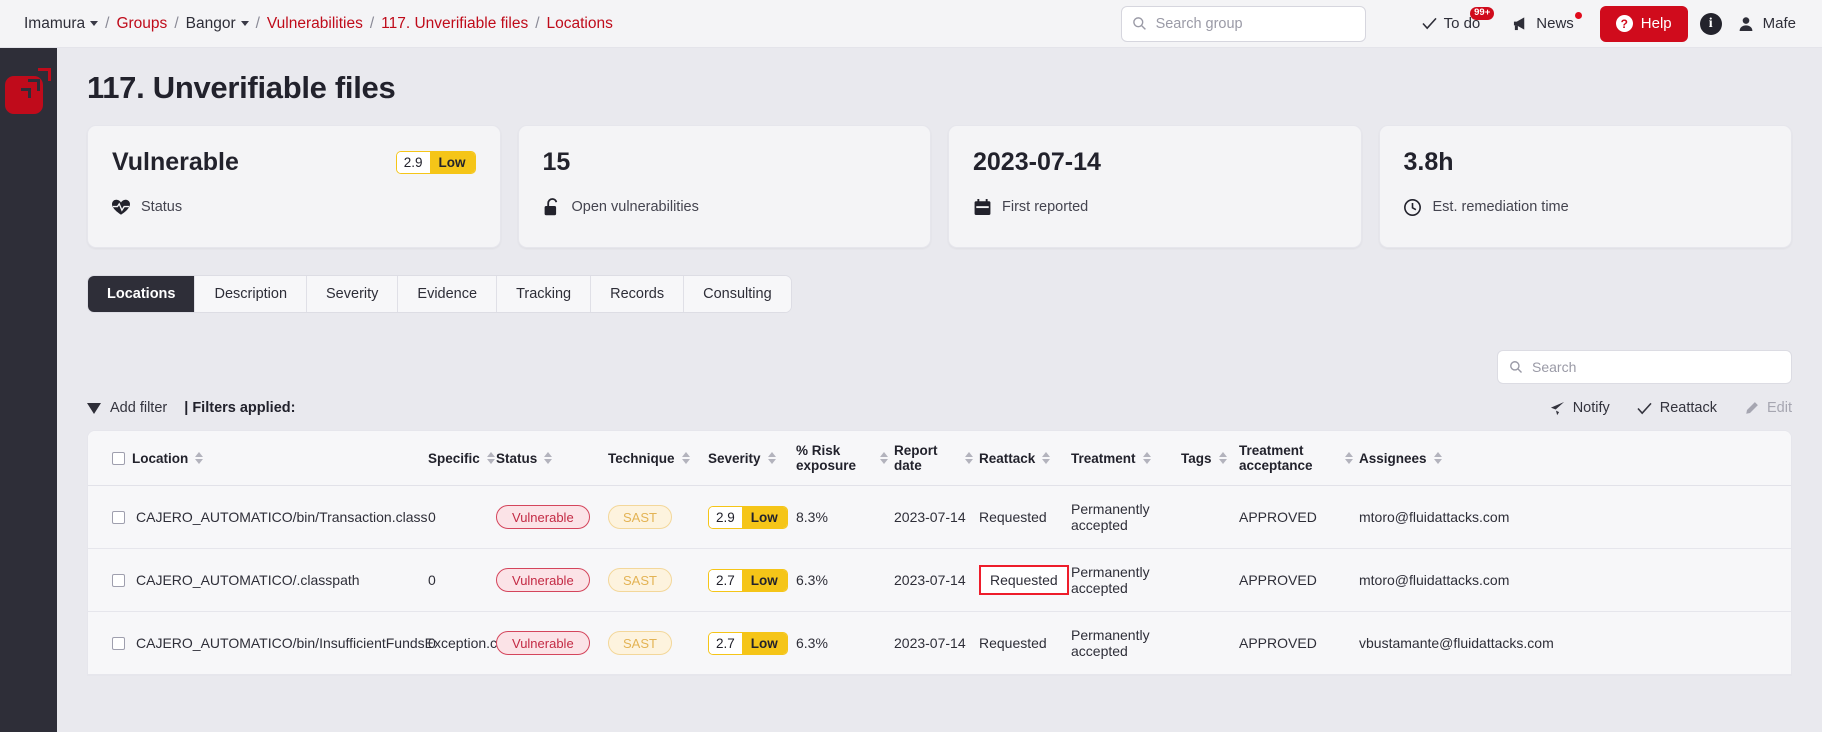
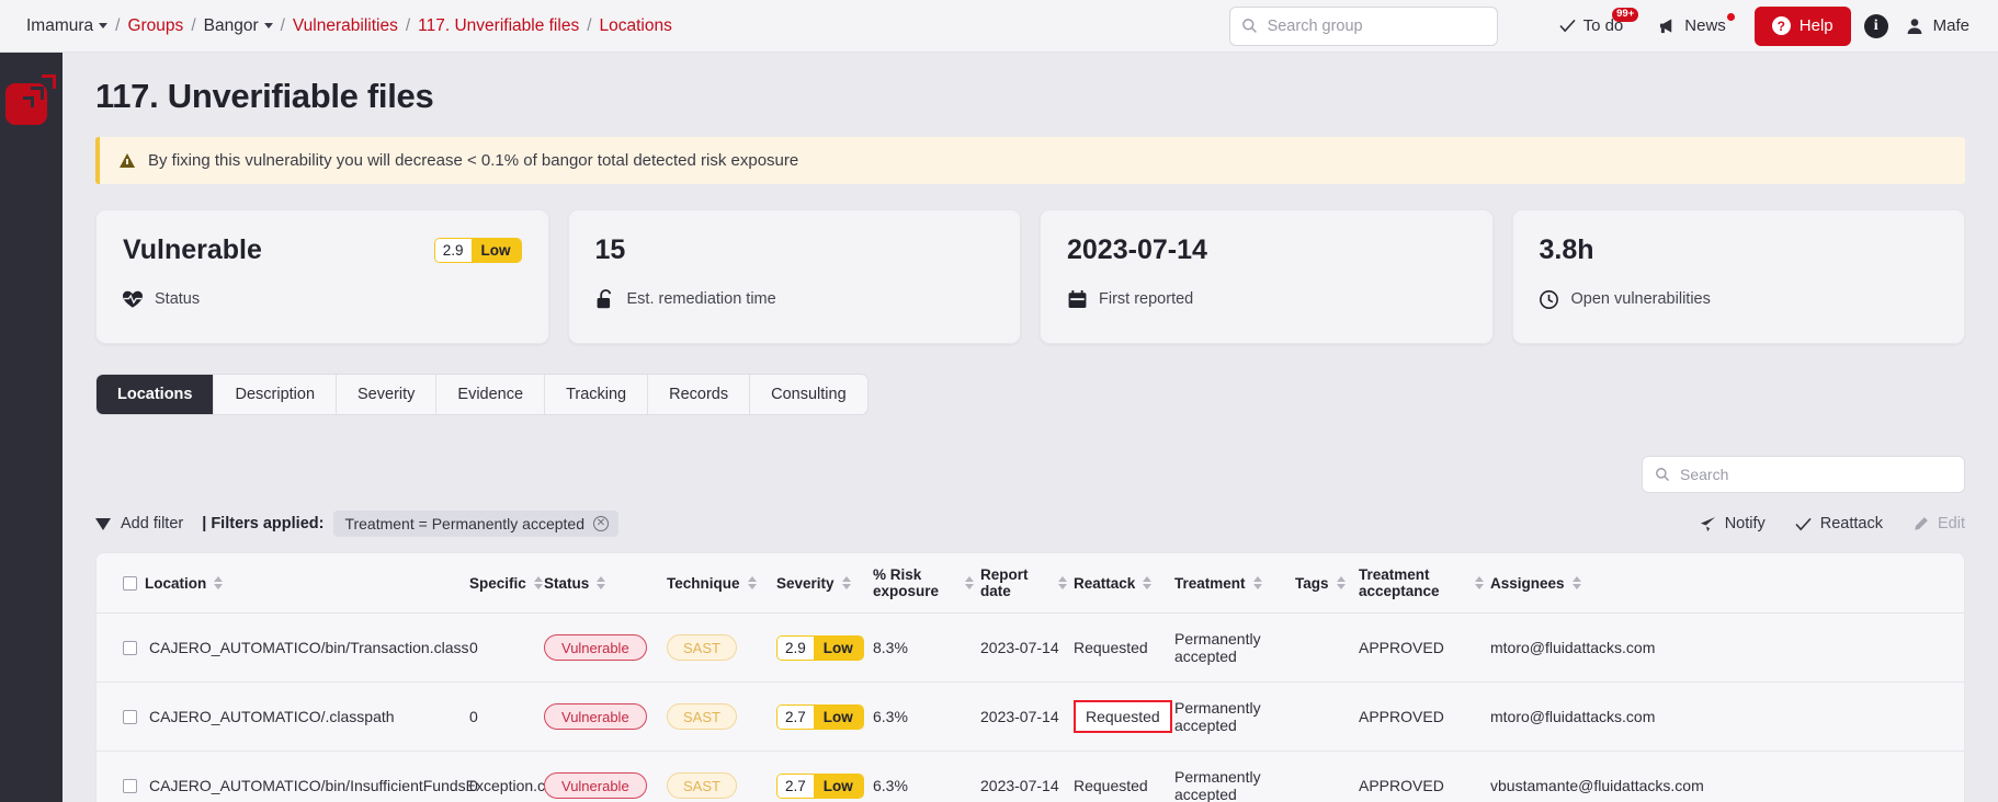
  Imamura
  /
  Groups
  /
  Bangor
  /
  Vulnerabilities
  /
  117. Unverifiable files
  /
  Locations
  Search group
  To do
  99+
  News
  ?
  Help
  i
  Mafe
  117. Unverifiable files
+ By fixing this vulnerability you will decrease < 0.1% of bangor total detected risk exposure
  Vulnerable
  2.9
  Low
  Status
  15
- Open vulnerabilities
+ Est. remediation time
  2023-07-14
  First reported
  3.8h
- Est. remediation time
+ Open vulnerabilities
  Locations
  Description
  Severity
  Evidence
  Tracking
  Records
  Consulting
  Search
  Add filter
  | Filters applied:
+ Treatment = Permanently accepted
+ ✕
  Notify
  Reattack
  Edit
  Location	Specific	Status	Technique	Severity	% Risk exposure	Report date	Reattack	Treatment	Tags	Treatment acceptance	Assignees
  CAJERO_AUTOMATICO/bin/Transaction.class	0	Vulnerable	SAST	2.9 Low	8.3%	2023-07-14	Requested	Permanently accepted		APPROVED	mtoro@fluidattacks.com
  CAJERO_AUTOMATICO/.classpath	0	Vulnerable	SAST	2.7 Low	6.3%	2023-07-14	Requested	Permanently accepted		APPROVED	mtoro@fluidattacks.com
  CAJERO_AUTOMATICO/bin/InsufficientFundsException.c	0	Vulnerable	SAST	2.7 Low	6.3%	2023-07-14	Requested	Permanently accepted		APPROVED	vbustamante@fluidattacks.com
